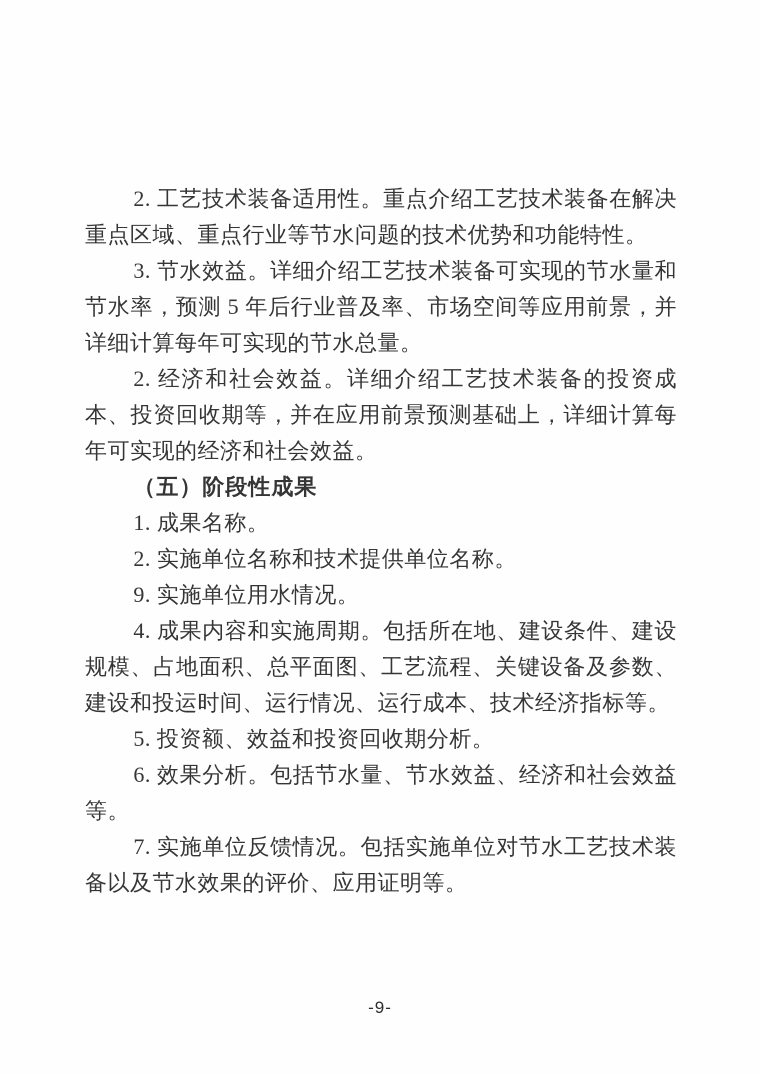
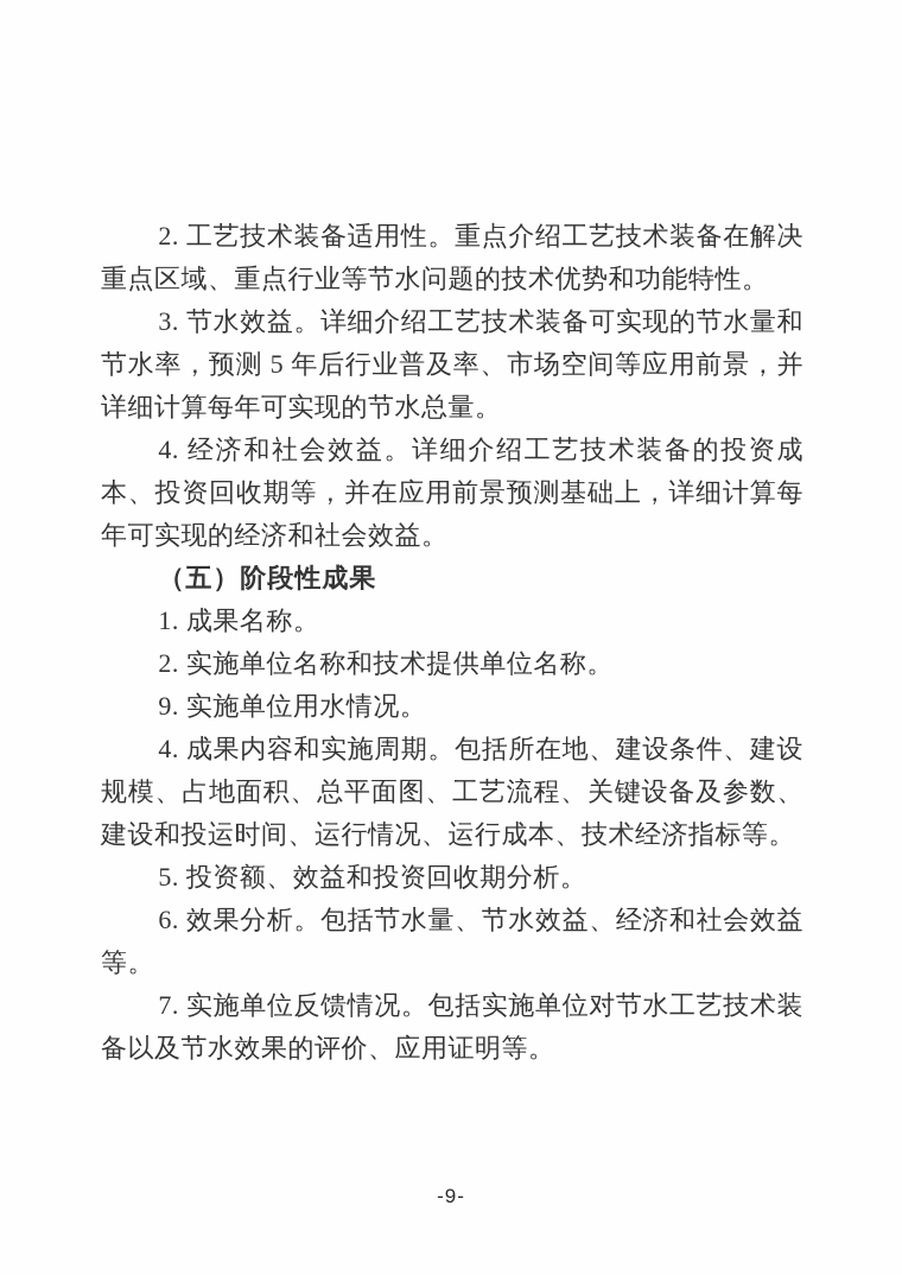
  2. 工艺技术装备适用性。重点介绍工艺技术装备在解决重点区域、重点行业等节水问题的技术优势和功能特性。
  3. 节水效益。详细介绍工艺技术装备可实现的节水量和节水率，预测 5 年后行业普及率、市场空间等应用前景，并详细计算每年可实现的节水总量。
- 2. 经济和社会效益。详细介绍工艺技术装备的投资成本、投资回收期等，并在应用前景预测基础上，详细计算每年可实现的经济和社会效益。
+ 4. 经济和社会效益。详细介绍工艺技术装备的投资成本、投资回收期等，并在应用前景预测基础上，详细计算每年可实现的经济和社会效益。
  （五）阶段性成果
  1. 成果名称。
  2. 实施单位名称和技术提供单位名称。
  9. 实施单位用水情况。
  4. 成果内容和实施周期。包括所在地、建设条件、建设规模、占地面积、总平面图、工艺流程、关键设备及参数、建设和投运时间、运行情况、运行成本、技术经济指标等。
  5. 投资额、效益和投资回收期分析。
  6. 效果分析。包括节水量、节水效益、经济和社会效益等。
  7. 实施单位反馈情况。包括实施单位对节水工艺技术装备以及节水效果的评价、应用证明等。
  -9-
